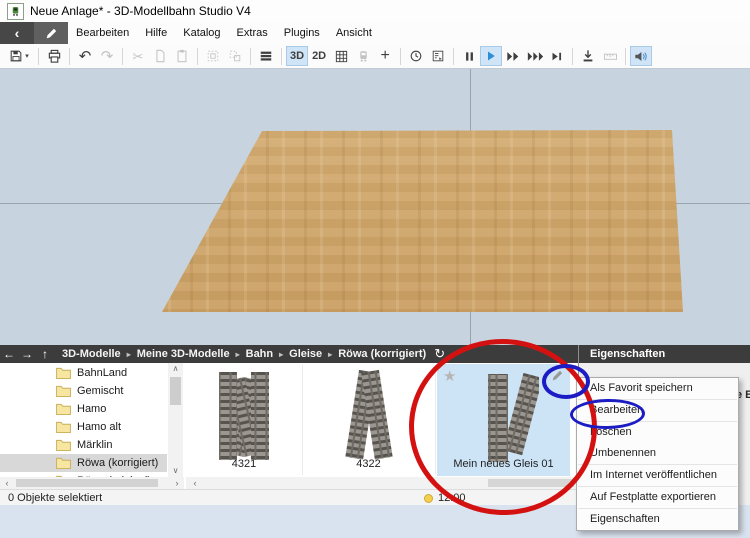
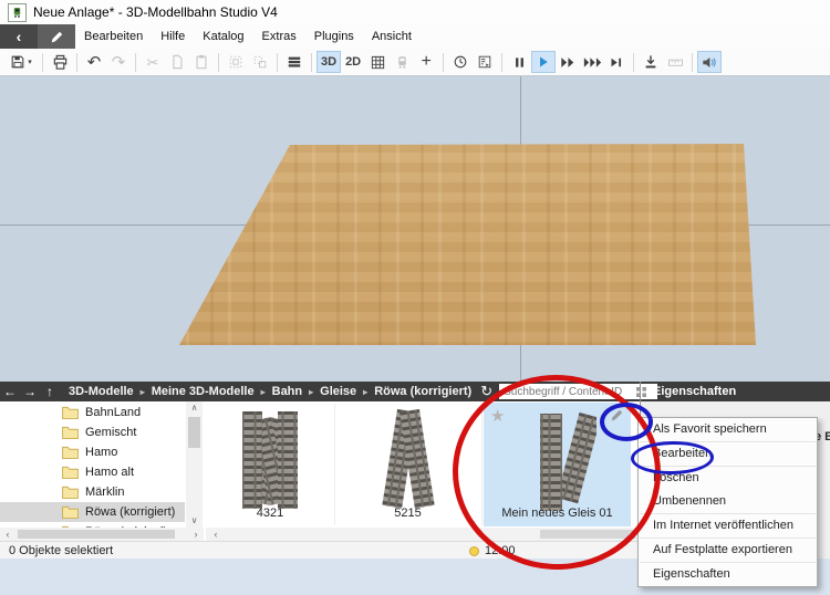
  Neue Anlage* - 3D-Modellbahn Studio V4
  ‹
  Bearbeiten
  Hilfe
  Katalog
  Extras
  Plugins
  Ansicht
  ↶
  ↷
  ✂
  3D
  2D
  +
  ←
  →
  ↑
  3D-Modelle
  ▸
  Meine 3D-Modelle
  ▸
  Bahn
  ▸
  Gleise
  ▸
  Röwa (korrigiert)
  ↻
+ Suchbegriff / Content-ID
  Eigenschaften
  BahnLand
  Gemischt
  Hamo
  Hamo alt
  Märklin
  Röwa (korrigiert)
  ∧
  ∨
  ‹
  ›
  4321
- 4322
+ 5215
  ★
  Mein neues Gleis 01
  ‹
  0 Objekte selektiert
  12:00
  Als Favorit speichern
  Bearbeiten
  Löschen
  Umbenennen
  Im Internet veröffentlichen
  Auf Festplatte exportieren
  Eigenschaften
